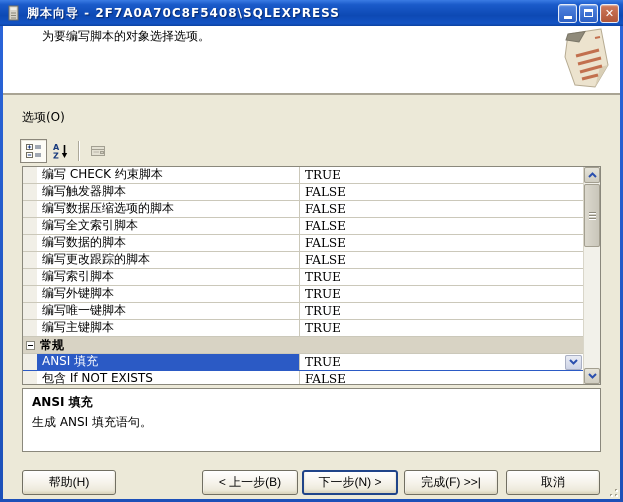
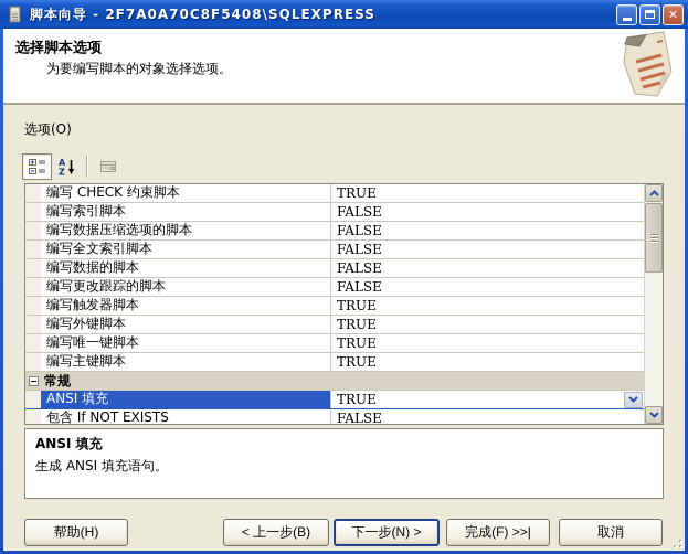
  脚本向导 - 2F7A0A70C8F5408\SQLEXPRESS
  ✕
+ 选择脚本选项
  为要编写脚本的对象选择选项。
  选项(O)
  A
  Z
  编写 CHECK 约束脚本
  TRUE
- 编写触发器脚本
+ 编写索引脚本
  FALSE
  编写数据压缩选项的脚本
  FALSE
  编写全文索引脚本
  FALSE
  编写数据的脚本
  FALSE
  编写更改跟踪的脚本
  FALSE
- 编写索引脚本
+ 编写触发器脚本
  TRUE
  编写外键脚本
  TRUE
  编写唯一键脚本
  TRUE
  编写主键脚本
  TRUE
  常规
  ANSI 填充
  TRUE
  包含 If NOT EXISTS
  FALSE
  ANSI 填充
  生成 ANSI 填充语句。
  帮助(H)
  < 上一步(B)
  下一步(N) >
  完成(F) >>|
  取消
